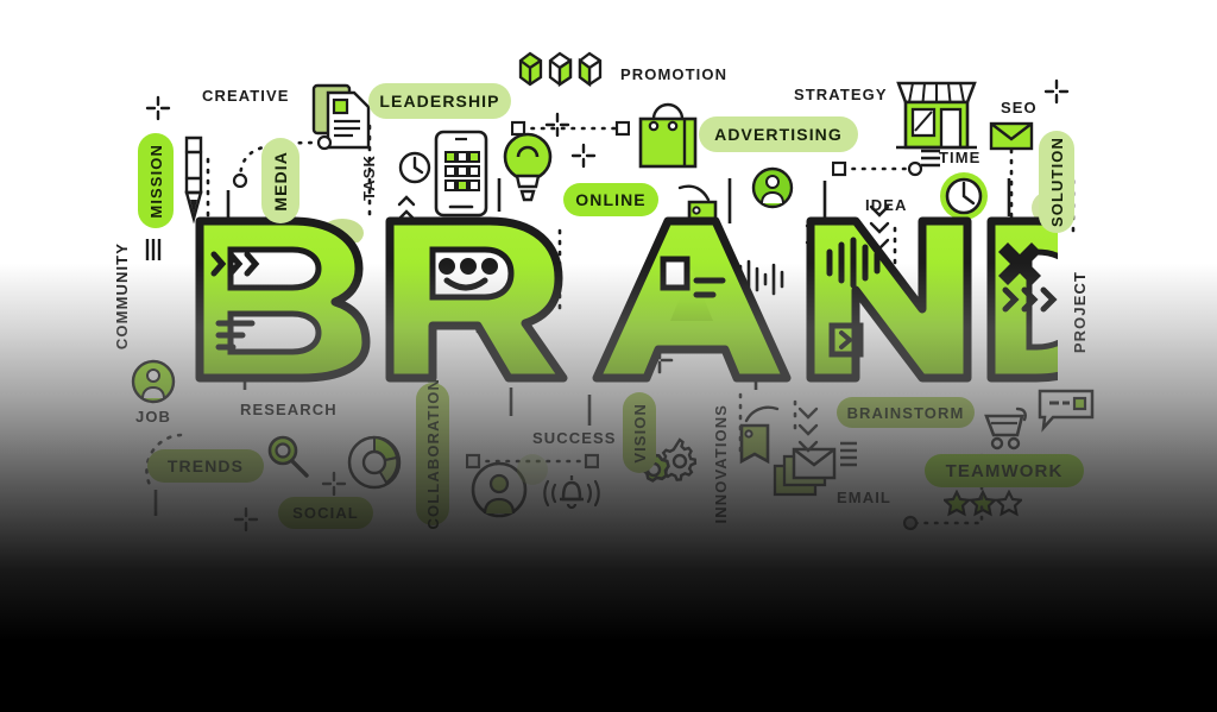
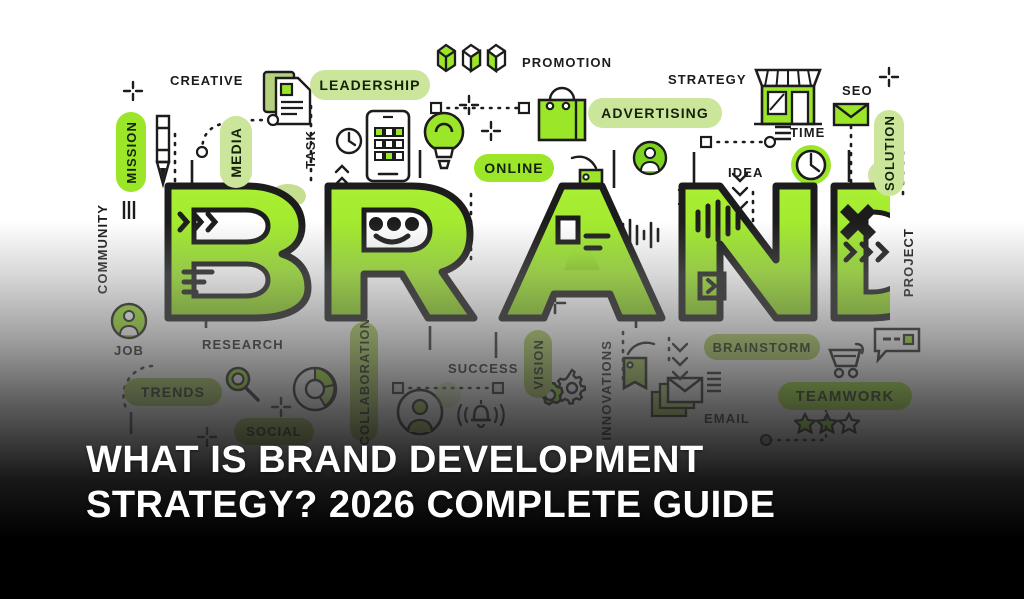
+ WHAT IS BRAND DEVELOPMENT
+ STRATEGY? 2026 COMPLETE GUIDE
